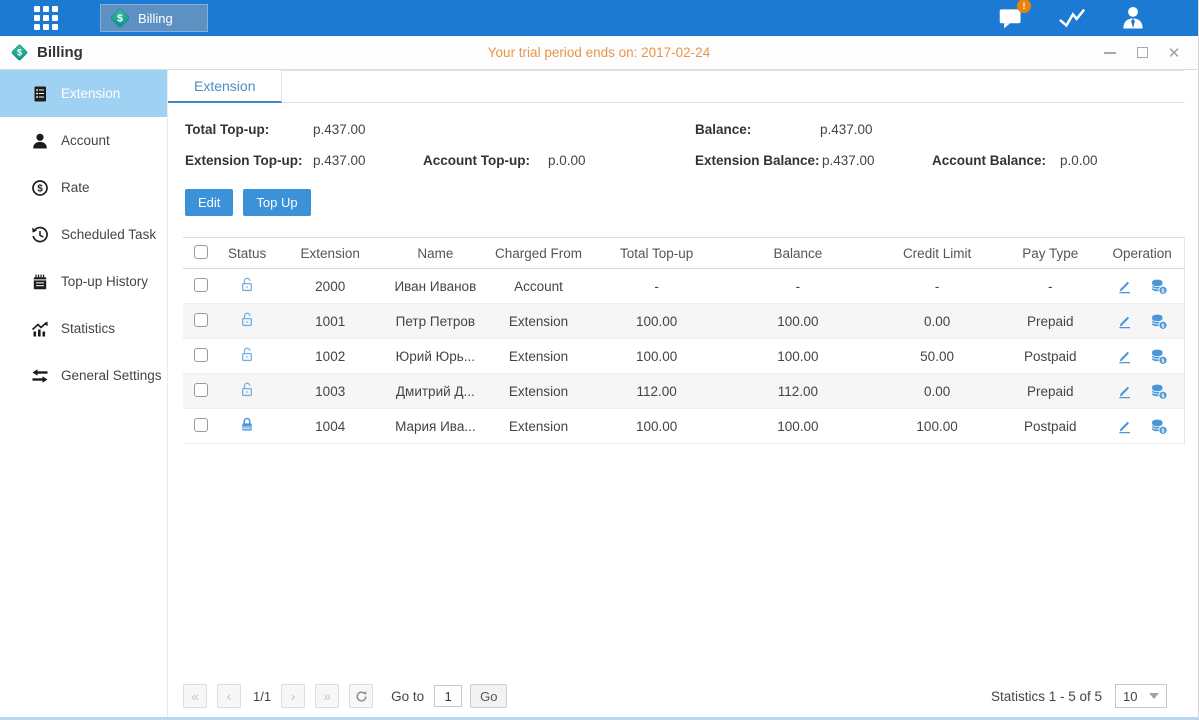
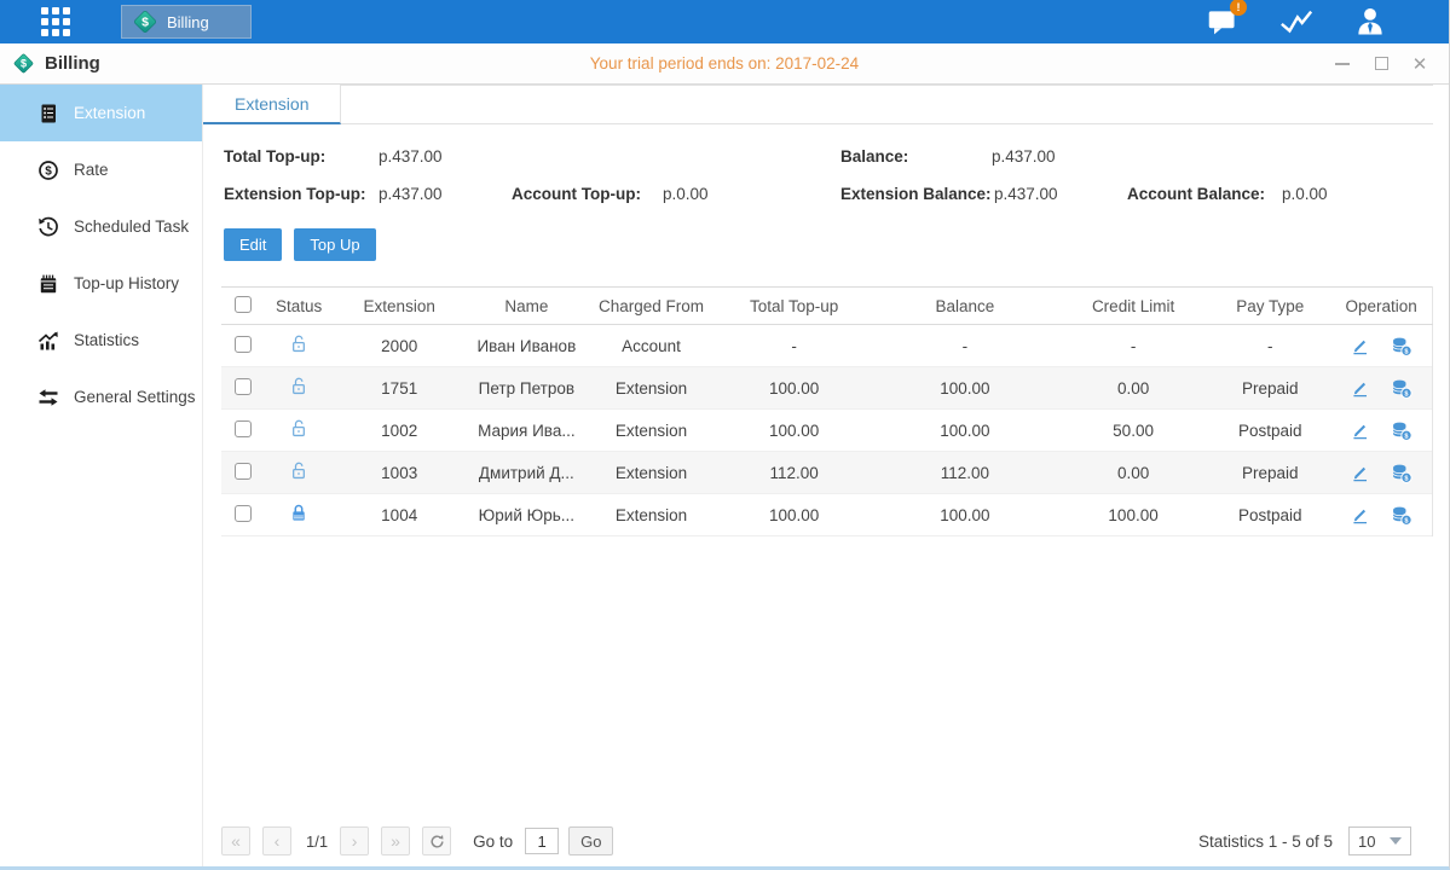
  $
  Billing
  !
  $
  Billing
  Your trial period ends on: 2017-02-24
  ✕
  Extension
- Account
  $
  Rate
  Scheduled Task
  Top-up History
  Statistics
  General Settings
  Extension
  Total Top-up:
  p.437.00
  Balance:
  p.437.00
  Extension Top-up:
  p.437.00
  Account Top-up:
  p.0.00
  Extension Balance:
  p.437.00
  Account Balance:
  p.0.00
  Edit
  Top Up
  	Status	Extension	Name	Charged From	Total Top-up	Balance	Credit Limit	Pay Type	Operation
  		2000	Иван Иванов	Account	-	-	-	-
- 		1001	Петр Петров	Extension	100.00	100.00	0.00	Prepaid
+ 		1751	Петр Петров	Extension	100.00	100.00	0.00	Prepaid
- 		1002	Юрий Юрь...	Extension	100.00	100.00	50.00	Postpaid
+ 		1002	Мария Ива...	Extension	100.00	100.00	50.00	Postpaid
  		1003	Дмитрий Д...	Extension	112.00	112.00	0.00	Prepaid
- 		1004	Мария Ива...	Extension	100.00	100.00	100.00	Postpaid
+ 		1004	Юрий Юрь...	Extension	100.00	100.00	100.00	Postpaid
  «
  ‹
  1/1
  ›
  »
  Go to
  1
  Go
  Statistics 1 - 5 of 5
  10
